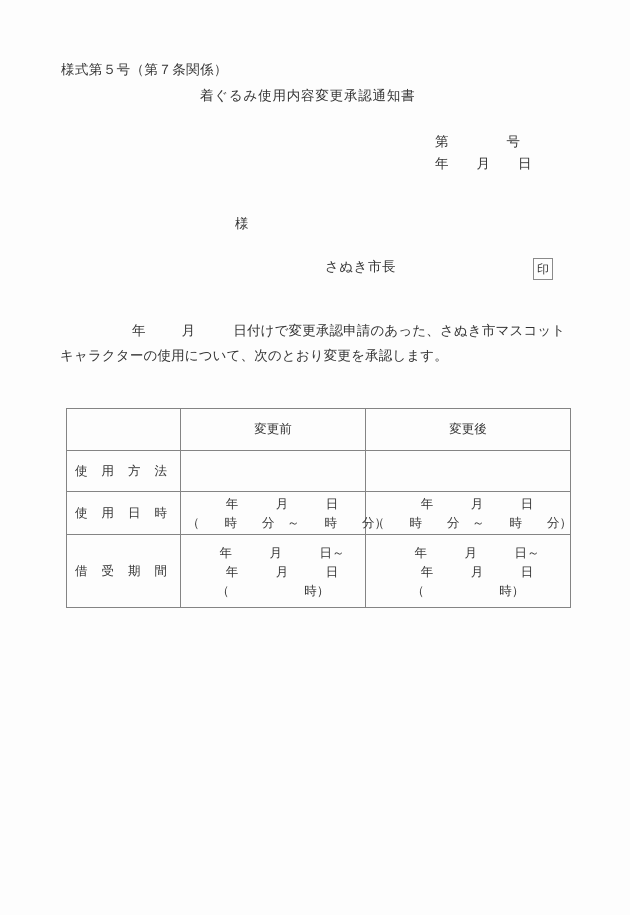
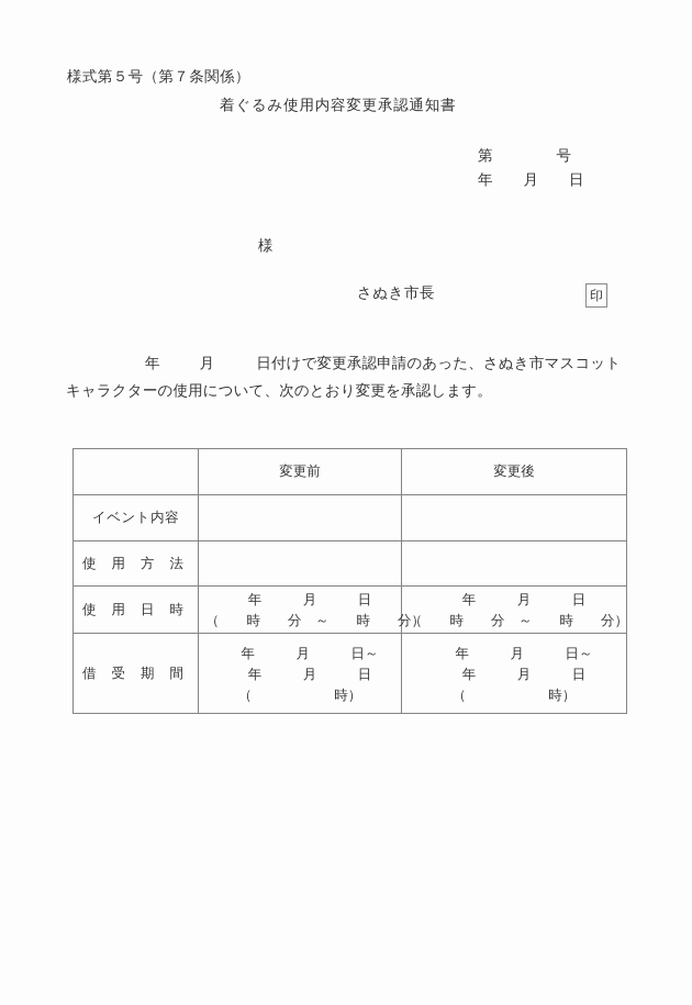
  様式第５号（第７条関係）
  着ぐるみ使用内容変更承認通知書
  第
  号
  年
  月
  日
  様
  さぬき市長
  印
  年 月 日付けで変更承認申請のあった、さぬき市マスコットキャラクターの使用について、次のとおり変更を承認します。
  	変更前	変更後
+ イベント内容
  使 用 方 法
  使 用 日 時	年 月 日 （ 時 分 ～ 時 分	年 月 日 （ 時 分 ～ 時 分）
  借 受 期 間	年 月 日～ 年 月 日 （ 時）	年 月 日～ 年 月 日 （ 時）
